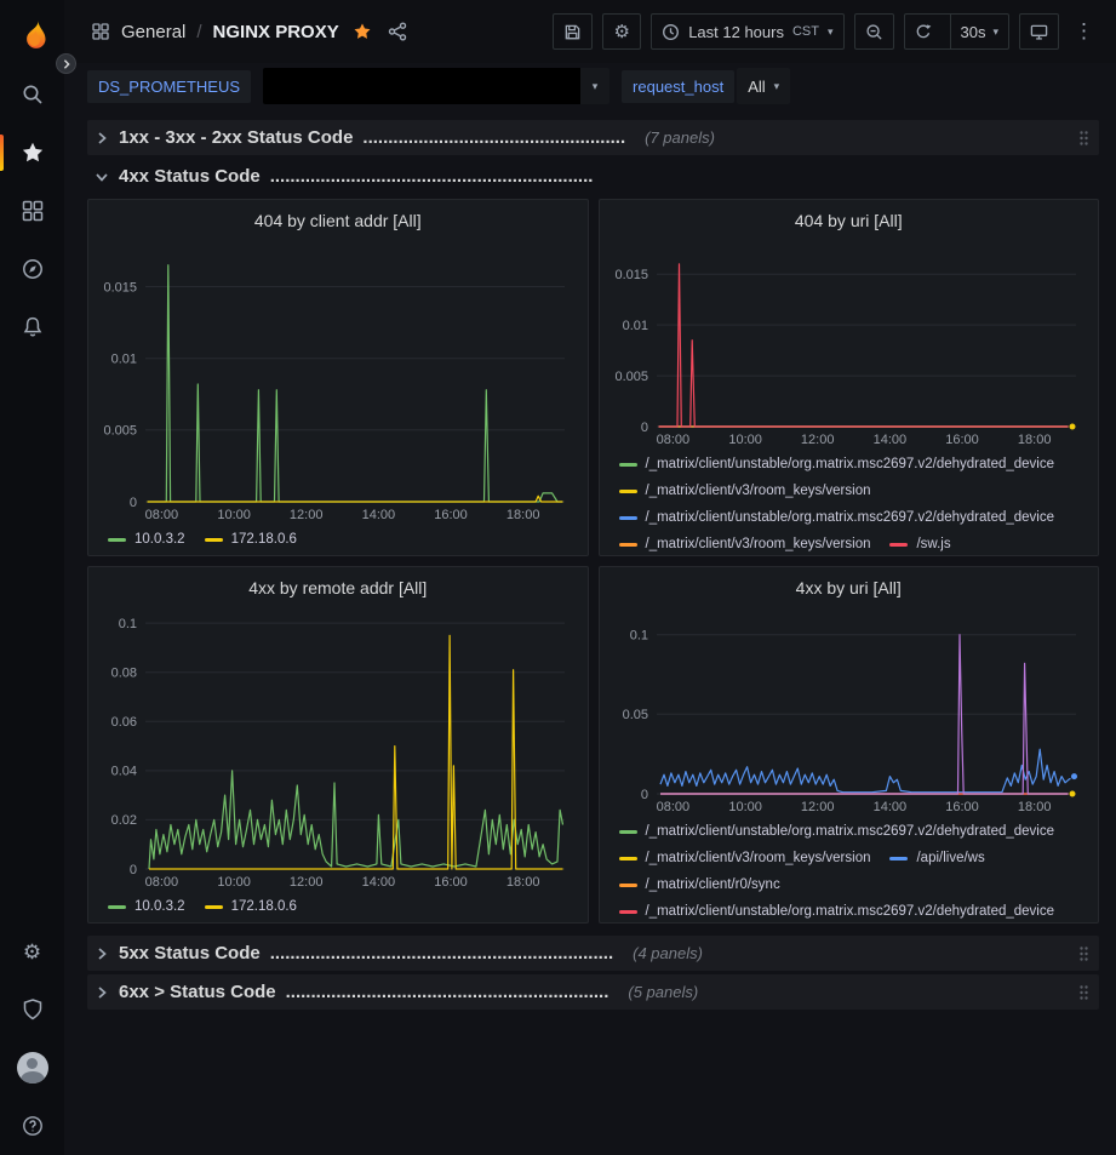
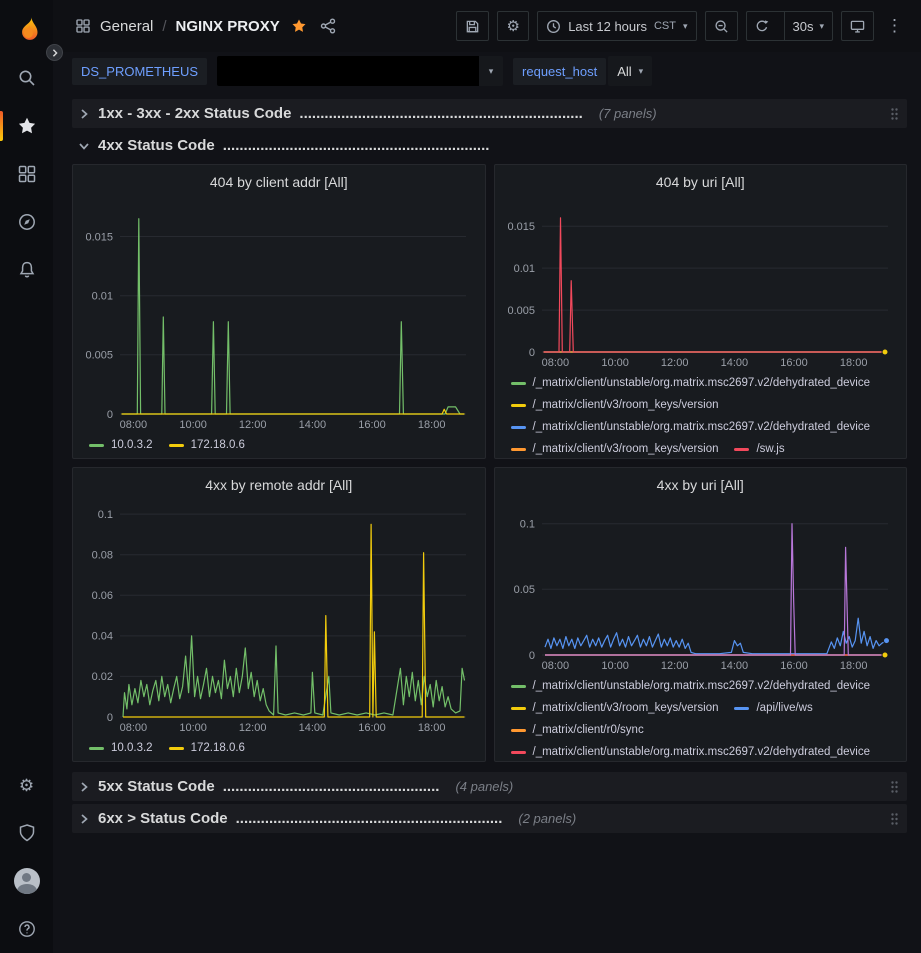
  ⚙
  General
  /
  NGINX PROXY
  ⚙
  Last 12 hours
  CST
  ▾
  30s
  ▾
  ⋮
  DS_PROMETHEUS
  ▾
  request_host
  All
  ▾
  1xx - 3xx - 2xx Status Code
- ....................................................
+ ....................................................................
  (7 panels)
  4xx Status Code
  ................................................................
  404 by client addr [All]
  0
  0.005
  0.01
  0.015
  08:00
  10:00
  12:00
  14:00
  16:00
  18:00
  10.0.3.2
  172.18.0.6
  404 by uri [All]
  0
  0.005
  0.01
  0.015
  08:00
  10:00
  12:00
  14:00
  16:00
  18:00
  /_matrix/client/unstable/org.matrix.msc2697.v2/dehydrated_device
  /_matrix/client/v3/room_keys/version
  /_matrix/client/unstable/org.matrix.msc2697.v2/dehydrated_device
  /_matrix/client/v3/room_keys/version
  /sw.js
  4xx by remote addr [All]
  0
  0.02
  0.04
  0.06
  0.08
  0.1
  08:00
  10:00
  12:00
  14:00
  16:00
  18:00
  10.0.3.2
  172.18.0.6
  4xx by uri [All]
  0
  0.05
  0.1
  08:00
  10:00
  12:00
  14:00
  16:00
  18:00
  /_matrix/client/unstable/org.matrix.msc2697.v2/dehydrated_device
  /_matrix/client/v3/room_keys/version
  /api/live/ws
  /_matrix/client/r0/sync
  /_matrix/client/unstable/org.matrix.msc2697.v2/dehydrated_device
  5xx Status Code
- ....................................................................
+ ....................................................
  (4 panels)
  6xx > Status Code
  ................................................................
- (5 panels)
+ (2 panels)
